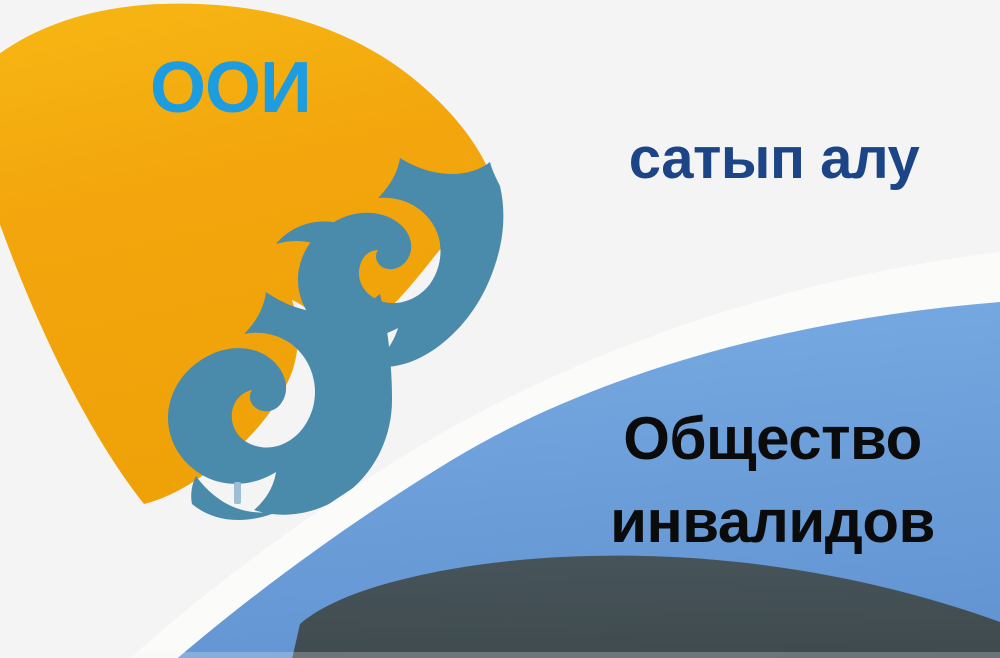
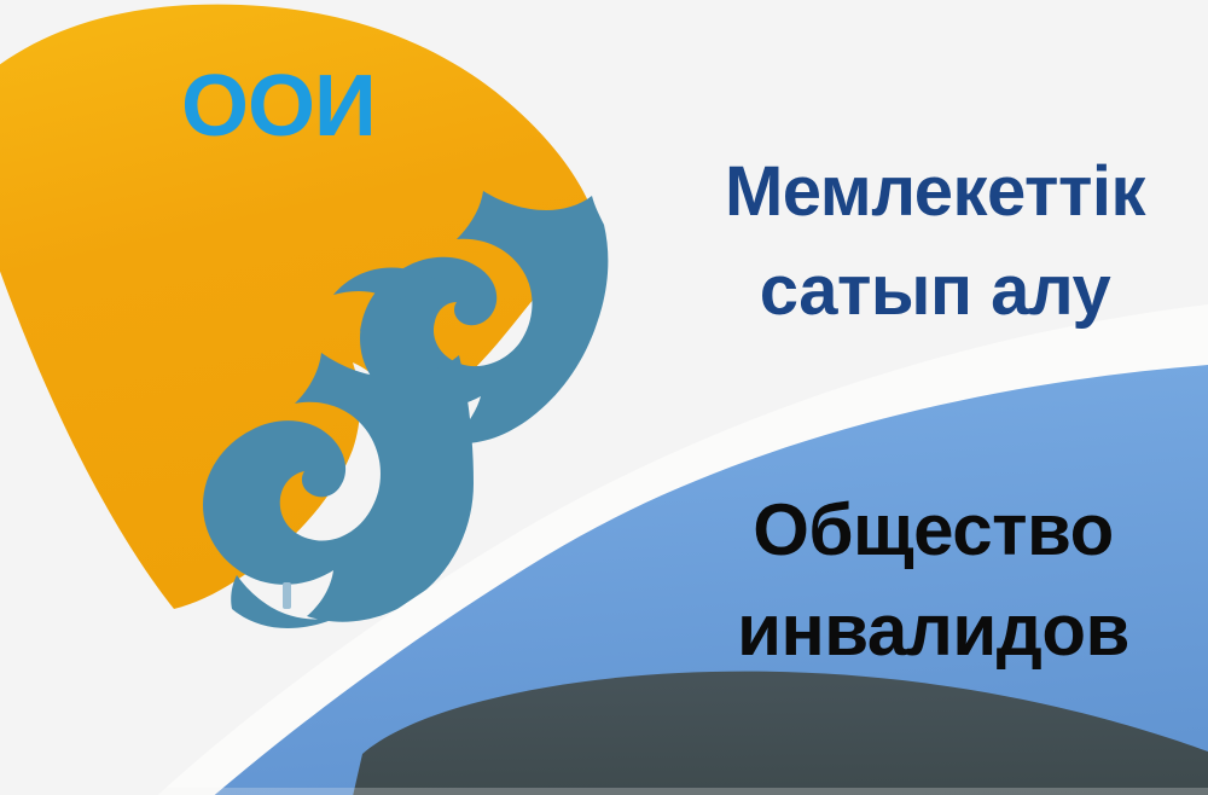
  ООИ
+ Мемлекеттік
  сатып алу
  Общество
  инвалидов
